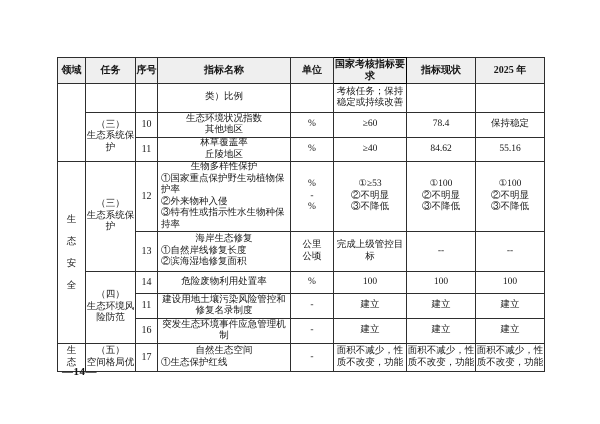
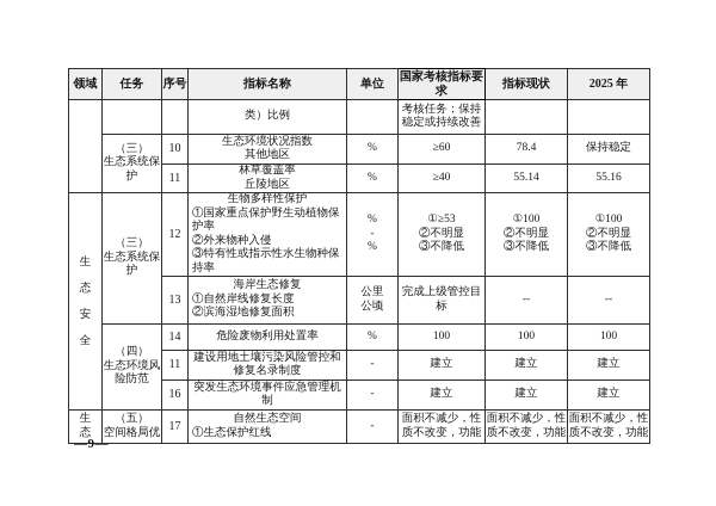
  领域	任务	序号	指标名称	单位	国家考核指标要 求	指标现状	2025 年
  			类）比例		考核任务；保持 稳定或持续改善
  （三） 生态系统保 护	10	生态环境状况指数 其他地区	%	≥60	78.4	保持稳定
- 11	林草覆盖率 丘陵地区	%	≥40	84.62	55.16
+ 11	林草覆盖率 丘陵地区	%	≥40	55.14	55.16
  生 态 安 全	（三） 生态系统保 护	12	生物多样性保护 ①国家重点保护野生动植物保护率 ②外来物种入侵 ③特有性或指示性水生物种保持率	% - %	①≥53 ②不明显 ③不降低	①100 ②不明显 ③不降低	①100 ②不明显 ③不降低
  13	海岸生态修复 ①自然岸线修复长度 ②滨海湿地修复面积	公里 公顷	完成上级管控目 标	--	--
  （四） 生态环境风 险防范	14	危险废物利用处置率	%	100	100	100
  11	建设用地土壤污染风险管控和 修复名录制度	-	建立	建立	建立
  16	突发生态环境事件应急管理机 制	-	建立	建立	建立
  生 态	（五） 空间格局优	17	自然生态空间 ①生态保护红线	-	面积不减少，性 质不改变，功能	面积不减少，性 质不改变，功能	面积不减少，性 质不改变，功能
- —14—
+ —9—
